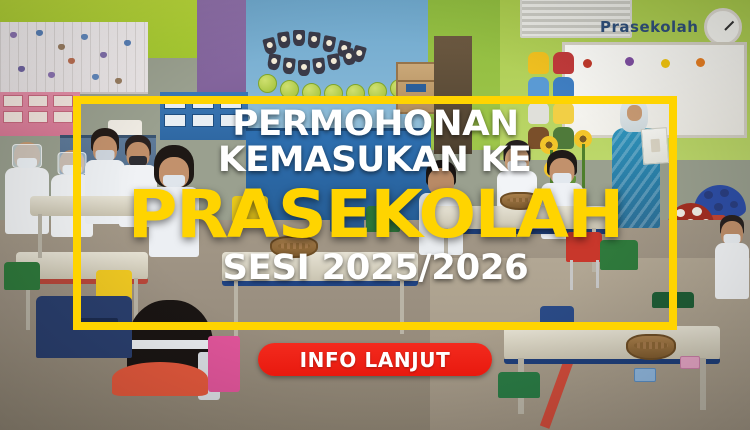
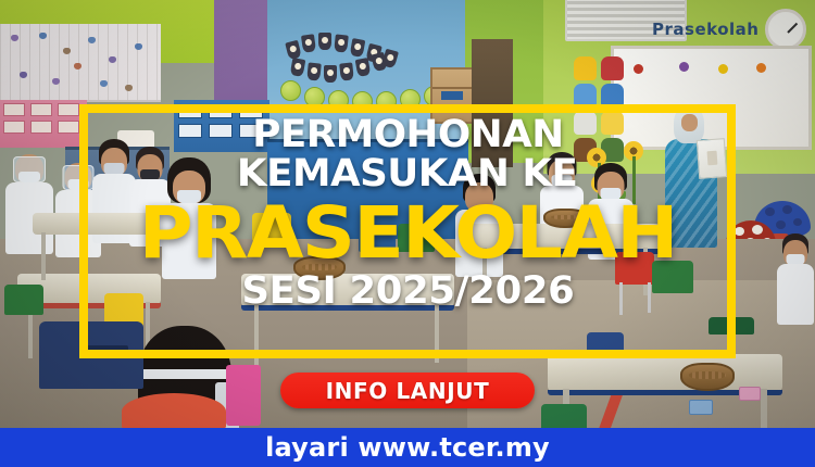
  PERMOHONAN
  KEMASUKAN KE
  PRASEKOLAH
  SESI 2025/2026
  INFO LANJUT
+ layari www.tcer.my
